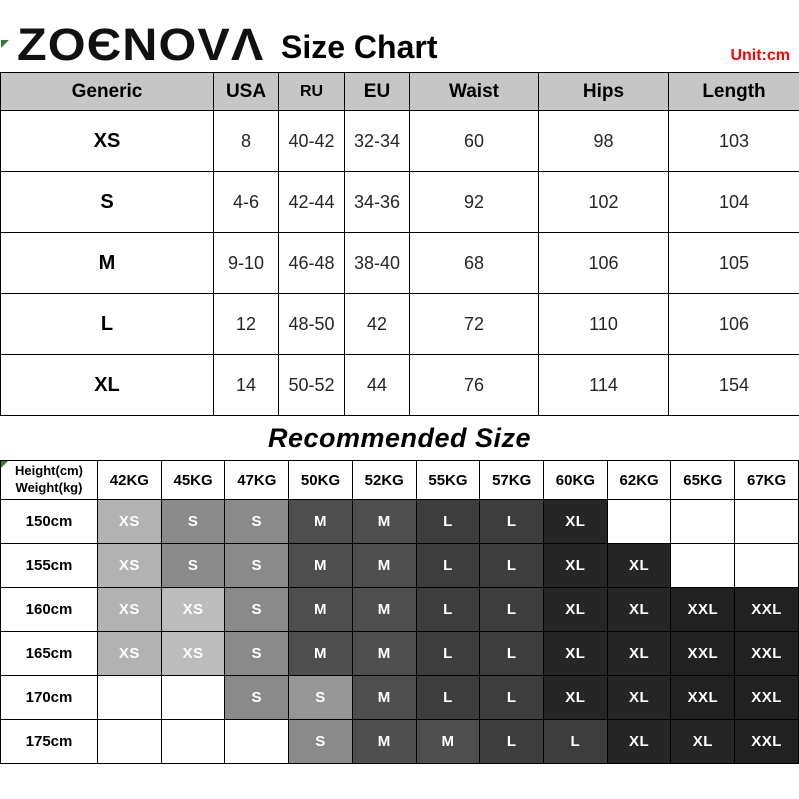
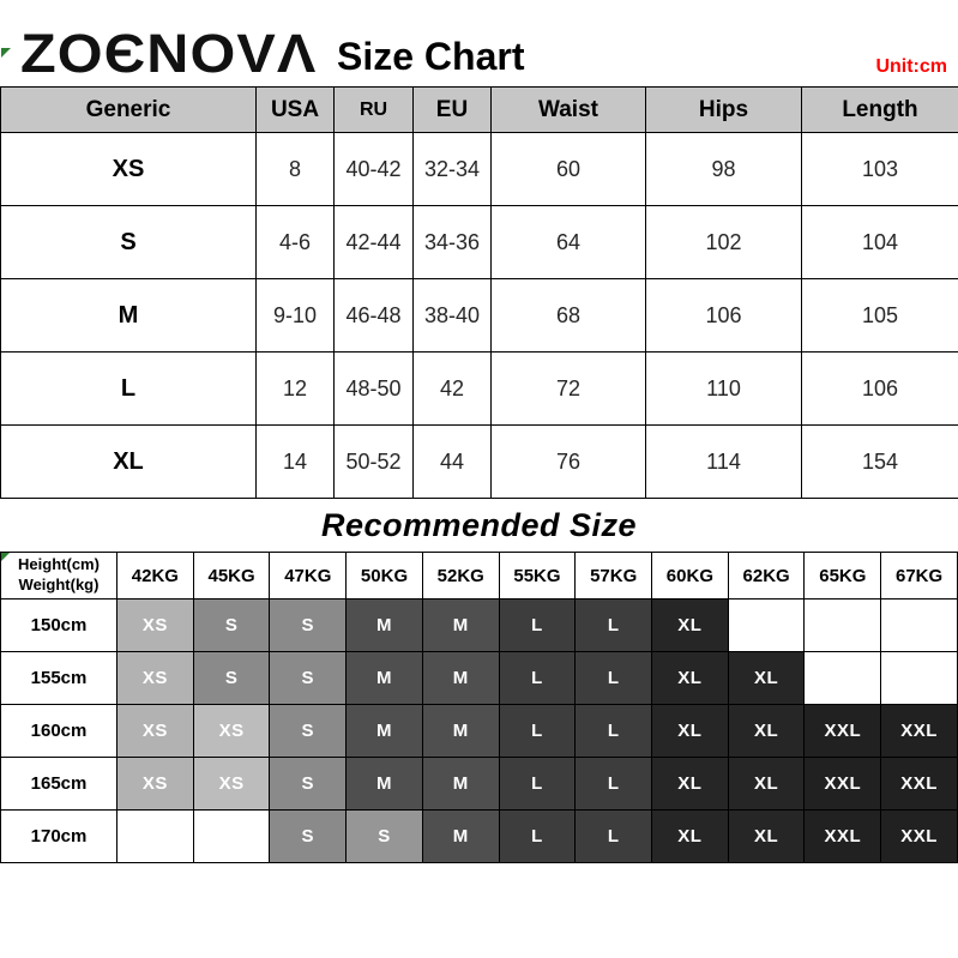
  ZOЄNOVΛ
  Size Chart
  Unit:cm
  Generic	USA	RU	EU	Waist	Hips	Length
  XS	8	40-42	32-34	60	98	103
- S	4-6	42-44	34-36	92	102	104
+ S	4-6	42-44	34-36	64	102	104
  M	9-10	46-48	38-40	68	106	105
  L	12	48-50	42	72	110	106
  XL	14	50-52	44	76	114	154
  Recommended Size
  Height(cm) Weight(kg)	42KG	45KG	47KG	50KG	52KG	55KG	57KG	60KG	62KG	65KG	67KG
  150cm	XS	S	S	M	M	L	L	XL
  155cm	XS	S	S	M	M	L	L	XL	XL
  160cm	XS	XS	S	M	M	L	L	XL	XL	XXL	XXL
  165cm	XS	XS	S	M	M	L	L	XL	XL	XXL	XXL
  170cm			S	S	M	L	L	XL	XL	XXL	XXL
- 175cm				S	M	M	L	L	XL	XL	XXL
